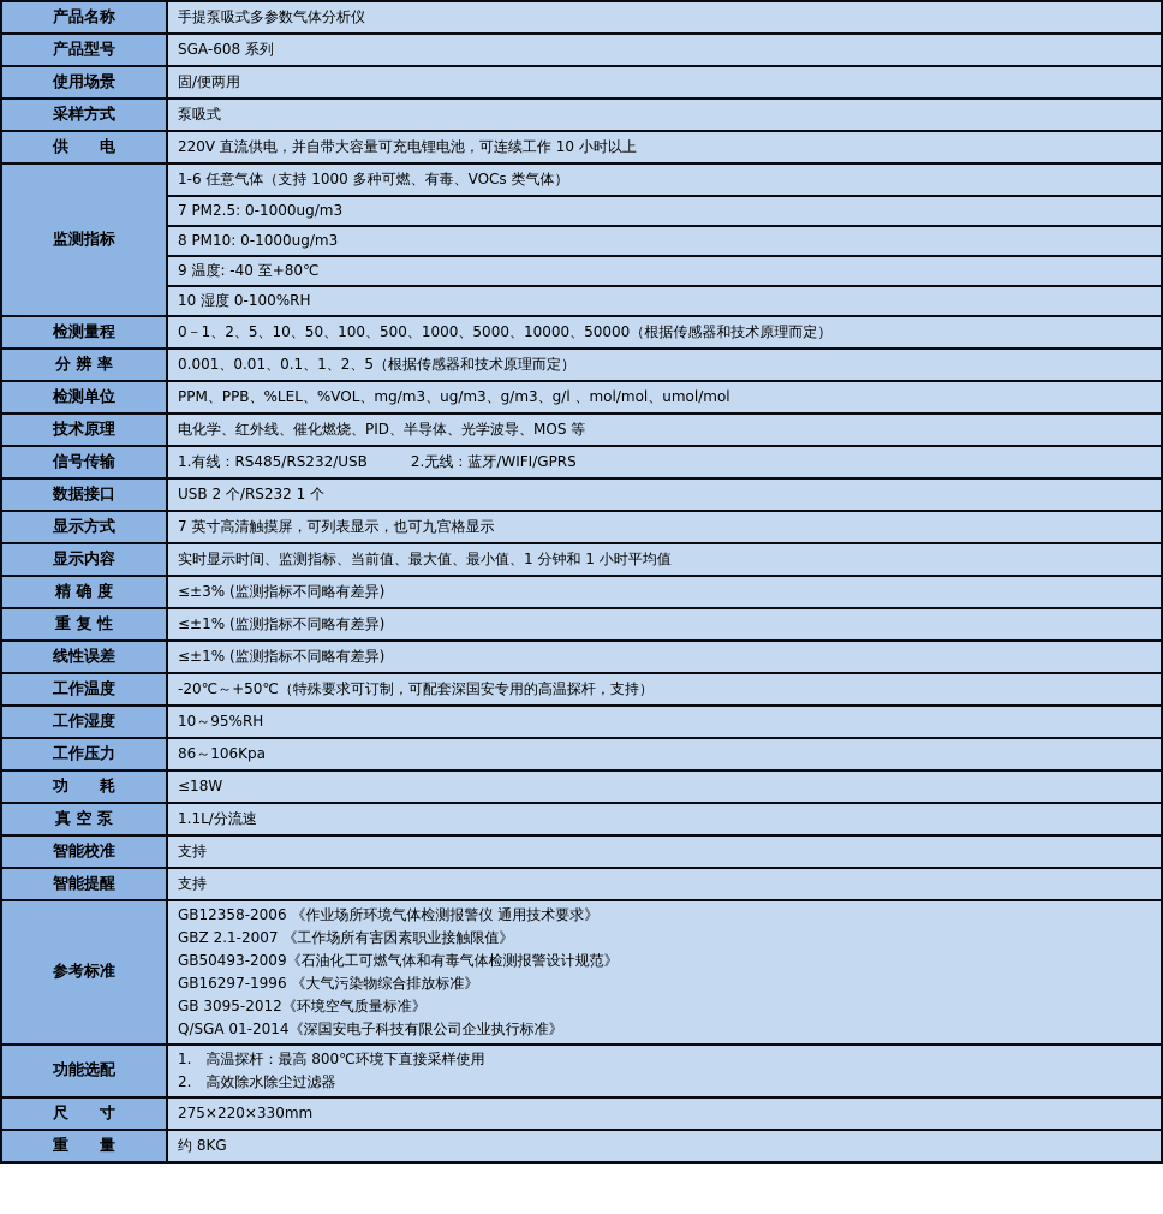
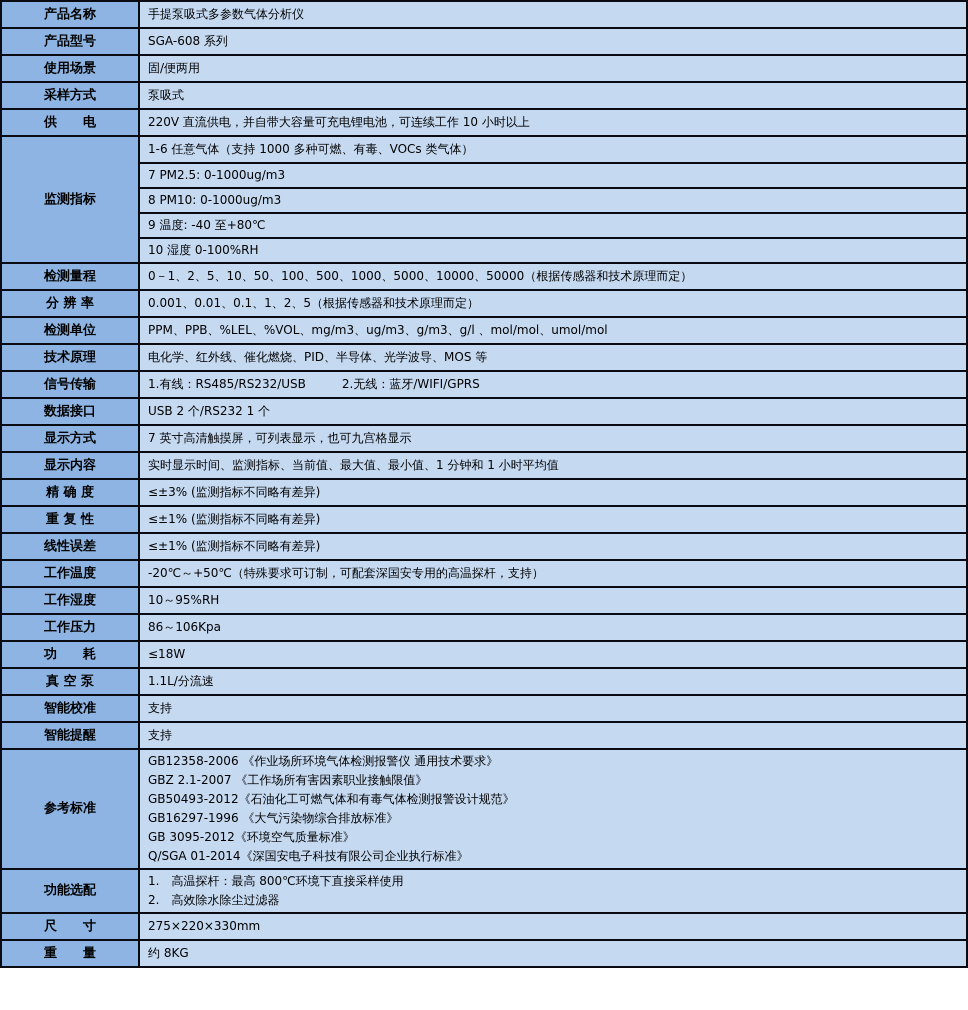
  产品名称
  手提泵吸式多参数气体分析仪
  产品型号
  SGA-608 系列
  使用场景
  固/便两用
  采样方式
  泵吸式
  供 电
  220V 直流供电，并自带大容量可充电锂电池，可连续工作 10 小时以上
  监测指标
  1-6 任意气体（支持 1000 多种可燃、有毒、VOCs 类气体）
  7 PM2.5: 0-1000ug/m3
  8 PM10: 0-1000ug/m3
  9 温度: -40 至+80℃
  10 湿度 0-100%RH
  检测量程
  0－1、2、5、10、50、100、500、1000、5000、10000、50000（根据传感器和技术原理而定）
  分 辨 率
  0.001、0.01、0.1、1、2、5（根据传感器和技术原理而定）
  检测单位
  PPM、PPB、%LEL、%VOL、mg/m3、ug/m3、g/m3、g/l 、mol/mol、umol/mol
  技术原理
  电化学、红外线、催化燃烧、PID、半导体、光学波导、MOS 等
  信号传输
  1.有线：RS485/RS232/USB 2.无线：蓝牙/WIFI/GPRS
  数据接口
  USB 2 个/RS232 1 个
  显示方式
  7 英寸高清触摸屏，可列表显示，也可九宫格显示
  显示内容
  实时显示时间、监测指标、当前值、最大值、最小值、1 分钟和 1 小时平均值
  精 确 度
  ≤±3% (监测指标不同略有差异)
  重 复 性
  ≤±1% (监测指标不同略有差异)
  线性误差
  ≤±1% (监测指标不同略有差异)
  工作温度
  -20℃～+50℃（特殊要求可订制，可配套深国安专用的高温探杆，支持）
  工作湿度
  10～95%RH
  工作压力
  86～106Kpa
  功 耗
  ≤18W
  真 空 泵
  1.1L/分流速
  智能校准
  支持
  智能提醒
  支持
  参考标准
  GB12358-2006 《作业场所环境气体检测报警仪 通用技术要求》
  GBZ 2.1-2007 《工作场所有害因素职业接触限值》
- GB50493-2009《石油化工可燃气体和有毒气体检测报警设计规范》
+ GB50493-2012《石油化工可燃气体和有毒气体检测报警设计规范》
  GB16297-1996 《大气污染物综合排放标准》
  GB 3095-2012《环境空气质量标准》
  Q/SGA 01-2014《深国安电子科技有限公司企业执行标准》
  功能选配
  1. 高温探杆：最高 800℃环境下直接采样使用
  2. 高效除水除尘过滤器
  尺 寸
  275×220×330mm
  重 量
  约 8KG
